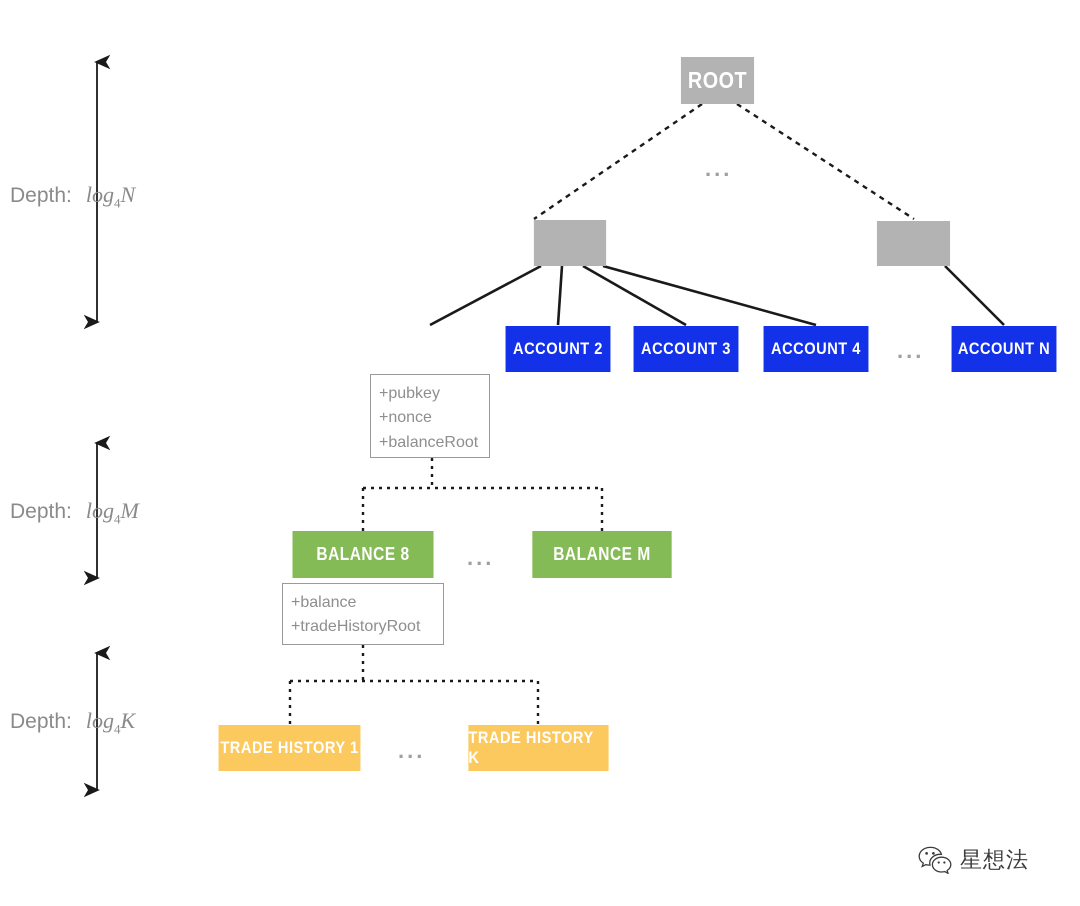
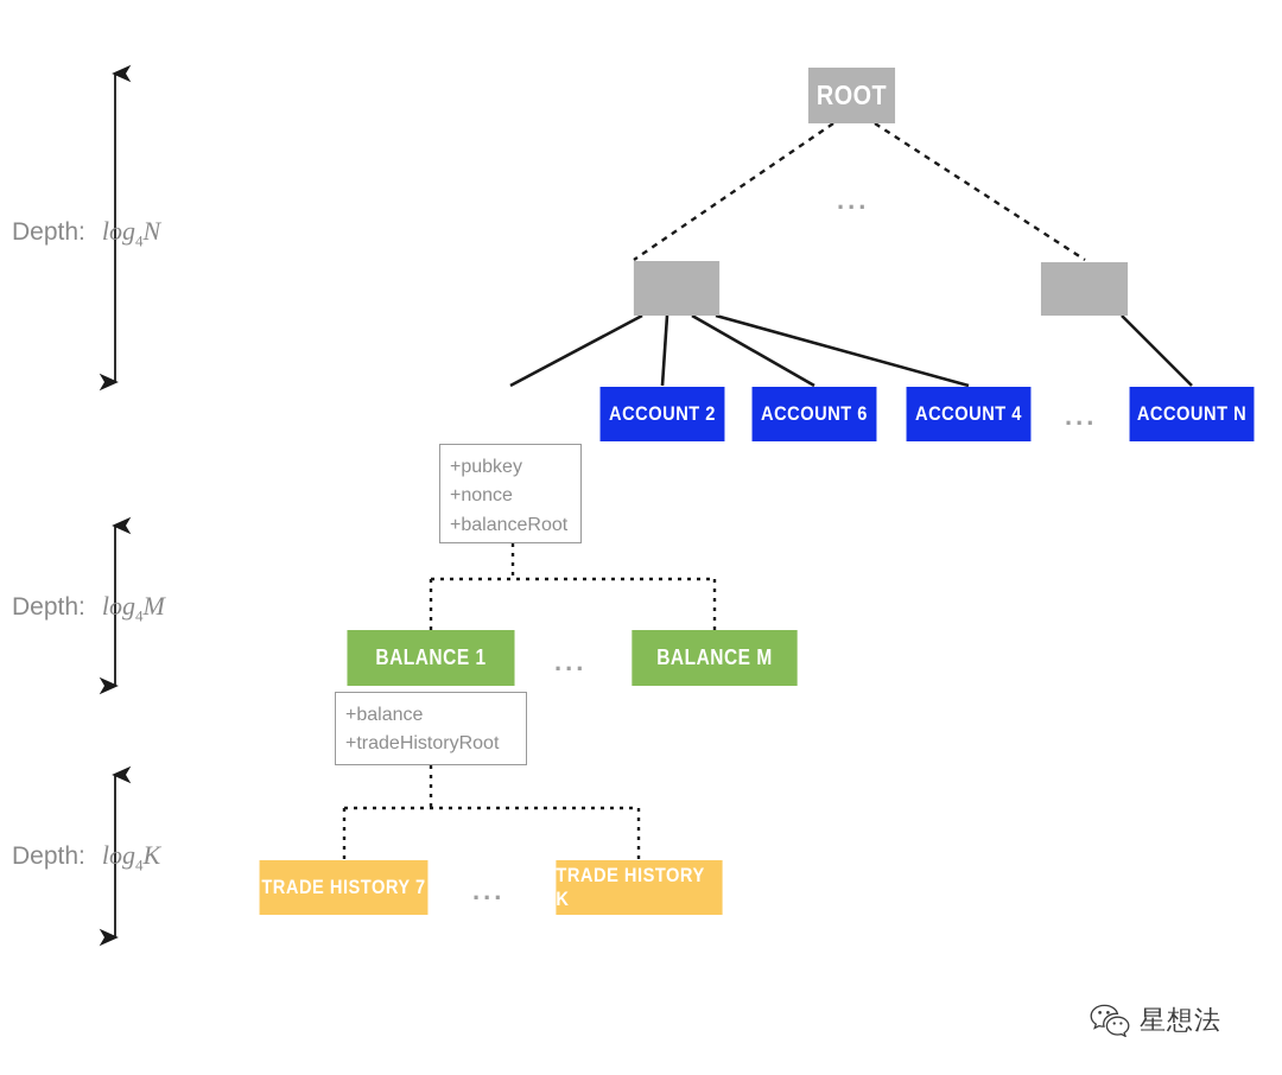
  Depth: log4N
  Depth: log4M
  Depth: log4K
  ROOT
  ...
  ACCOUNT 2
- ACCOUNT 3
+ ACCOUNT 6
  ACCOUNT 4
  ...
  ACCOUNT N
  +pubkey
  +nonce
  +balanceRoot
- BALANCE 8
+ BALANCE 1
  ...
  BALANCE M
  +balance
  +tradeHistoryRoot
- TRADE HISTORY 1
+ TRADE HISTORY 7
  ...
  TRADE HISTORY K
  星想法
